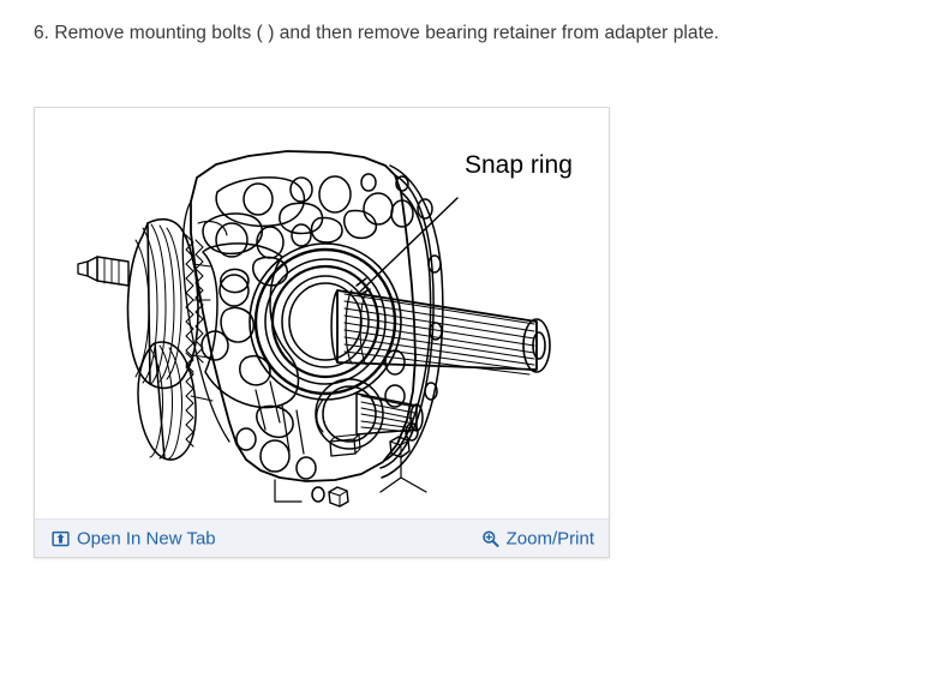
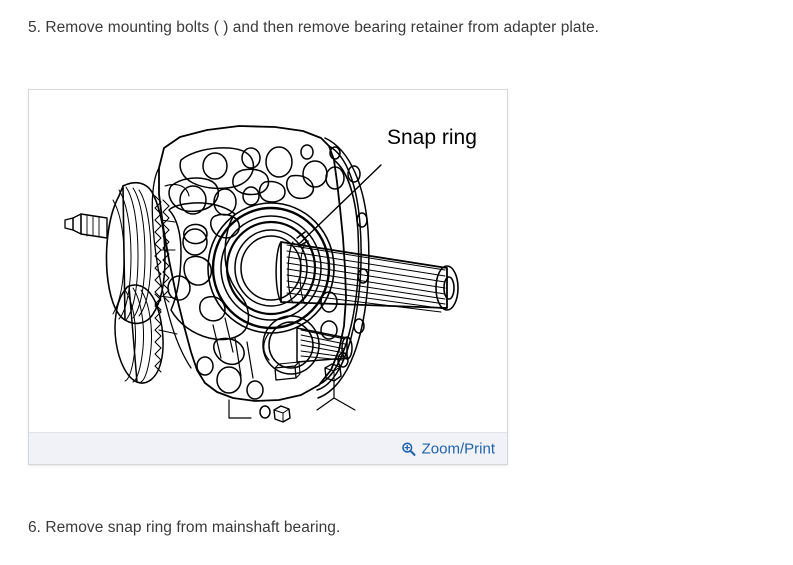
- 6. Remove mounting bolts ( ) and then remove bearing retainer from adapter plate.
+ 5. Remove mounting bolts ( ) and then remove bearing retainer from adapter plate.
  Snap ring
- Open In New Tab
  Zoom/Print
+ 6. Remove snap ring from mainshaft bearing.
